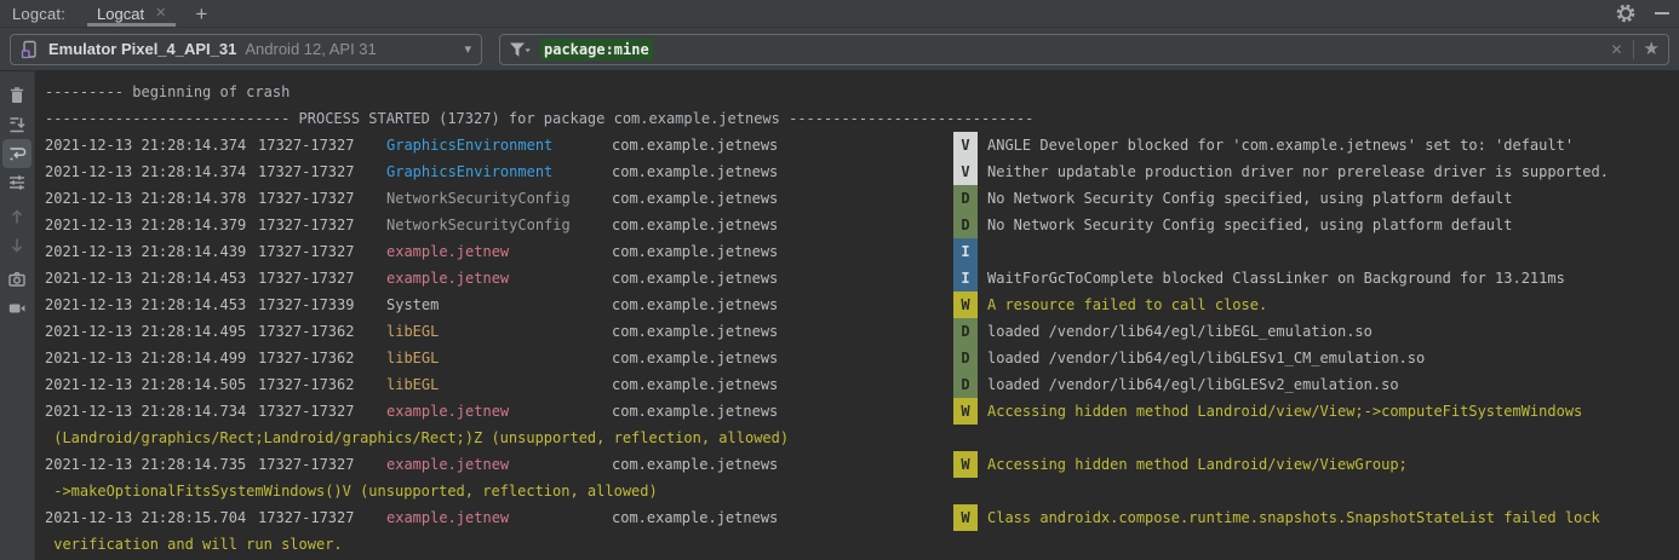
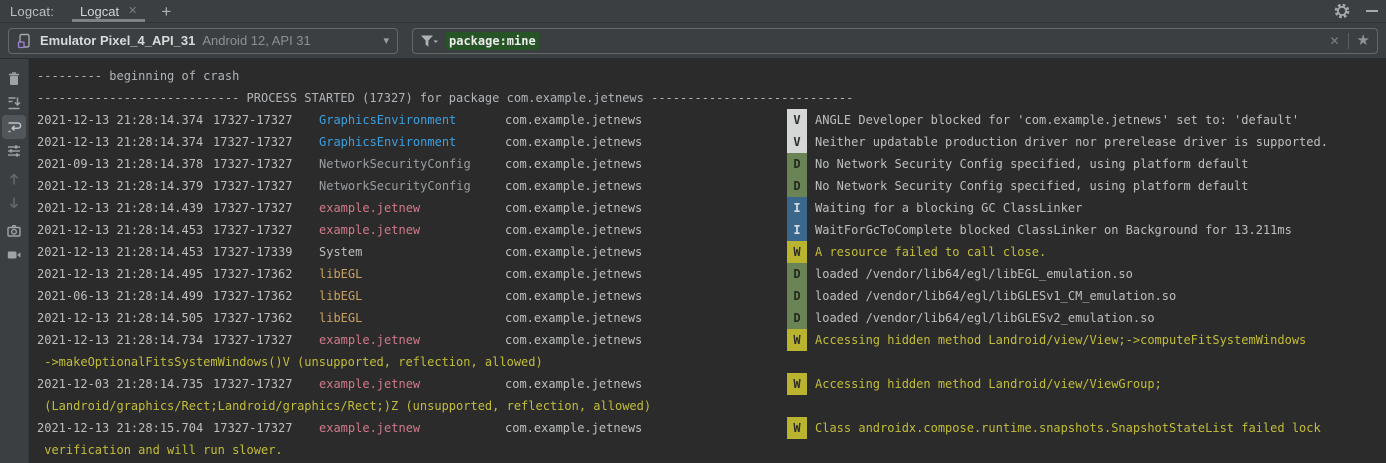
  Logcat:
  Logcat
  ✕
  +
  Emulator Pixel_4_API_31
  Android 12, API 31
  ▾
  package:mine
  ✕
  ★
  --------- beginning of crash
  ---------------------------- PROCESS STARTED (17327) for package com.example.jetnews ----------------------------
  2021-12-13 21:28:14.374
  17327-17327
  GraphicsEnvironment
  com.example.jetnews
  V
  ANGLE Developer blocked for 'com.example.jetnews' set to: 'default'
  2021-12-13 21:28:14.374
  17327-17327
  GraphicsEnvironment
  com.example.jetnews
  V
  Neither updatable production driver nor prerelease driver is supported.
- 2021-12-13 21:28:14.378
+ 2021-09-13 21:28:14.378
  17327-17327
  NetworkSecurityConfig
  com.example.jetnews
  D
  No Network Security Config specified, using platform default
  2021-12-13 21:28:14.379
  17327-17327
  NetworkSecurityConfig
  com.example.jetnews
  D
  No Network Security Config specified, using platform default
  2021-12-13 21:28:14.439
  17327-17327
  example.jetnew
  com.example.jetnews
  I
+ Waiting for a blocking GC ClassLinker
  2021-12-13 21:28:14.453
  17327-17327
  example.jetnew
  com.example.jetnews
  I
  WaitForGcToComplete blocked ClassLinker on Background for 13.211ms
  2021-12-13 21:28:14.453
  17327-17339
  System
  com.example.jetnews
  W
  A resource failed to call close.
  2021-12-13 21:28:14.495
  17327-17362
  libEGL
  com.example.jetnews
  D
  loaded /vendor/lib64/egl/libEGL_emulation.so
- 2021-12-13 21:28:14.499
+ 2021-06-13 21:28:14.499
  17327-17362
  libEGL
  com.example.jetnews
  D
  loaded /vendor/lib64/egl/libGLESv1_CM_emulation.so
  2021-12-13 21:28:14.505
  17327-17362
  libEGL
  com.example.jetnews
  D
  loaded /vendor/lib64/egl/libGLESv2_emulation.so
  2021-12-13 21:28:14.734
  17327-17327
  example.jetnew
  com.example.jetnews
  W
  Accessing hidden method Landroid/view/View;->computeFitSystemWindows
- (Landroid/graphics/Rect;Landroid/graphics/Rect;)Z (unsupported, reflection, allowed)
+ ->makeOptionalFitsSystemWindows()V (unsupported, reflection, allowed)
- 2021-12-13 21:28:14.735
+ 2021-12-03 21:28:14.735
  17327-17327
  example.jetnew
  com.example.jetnews
  W
  Accessing hidden method Landroid/view/ViewGroup;
- ->makeOptionalFitsSystemWindows()V (unsupported, reflection, allowed)
+ (Landroid/graphics/Rect;Landroid/graphics/Rect;)Z (unsupported, reflection, allowed)
  2021-12-13 21:28:15.704
  17327-17327
  example.jetnew
  com.example.jetnews
  W
  Class androidx.compose.runtime.snapshots.SnapshotStateList failed lock
  verification and will run slower.
